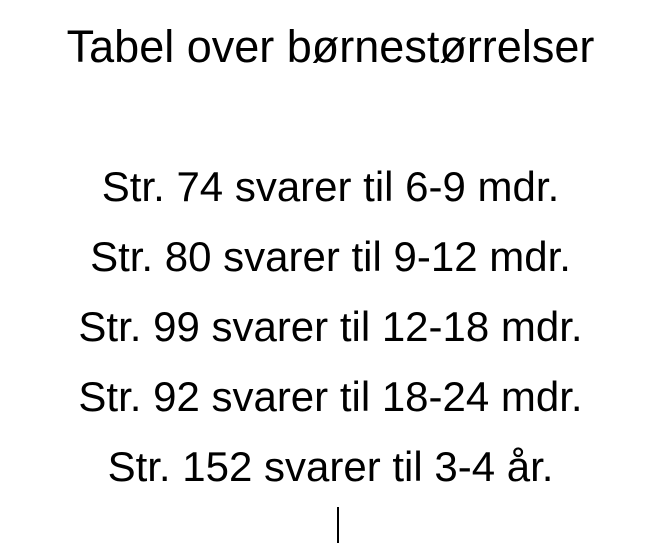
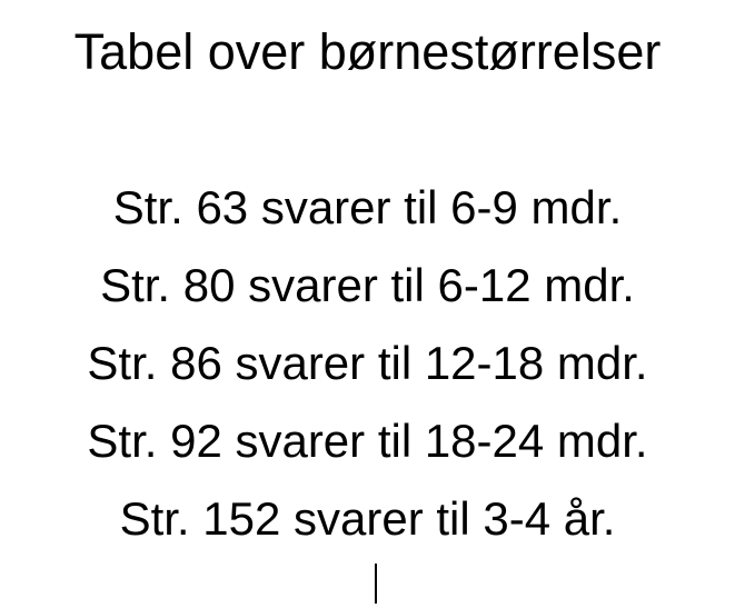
  Tabel over børnestørrelser
- Str. 74 svarer til 6-9 mdr.
+ Str. 63 svarer til 6-9 mdr.
- Str. 80 svarer til 9-12 mdr.
+ Str. 80 svarer til 6-12 mdr.
- Str. 99 svarer til 12-18 mdr.
+ Str. 86 svarer til 12-18 mdr.
  Str. 92 svarer til 18-24 mdr.
  Str. 152 svarer til 3-4 år.
